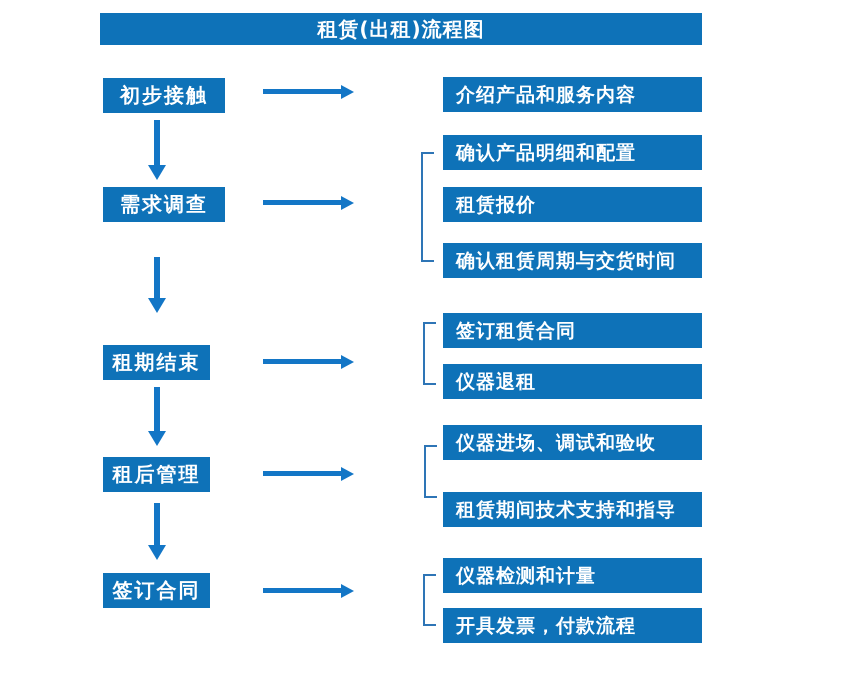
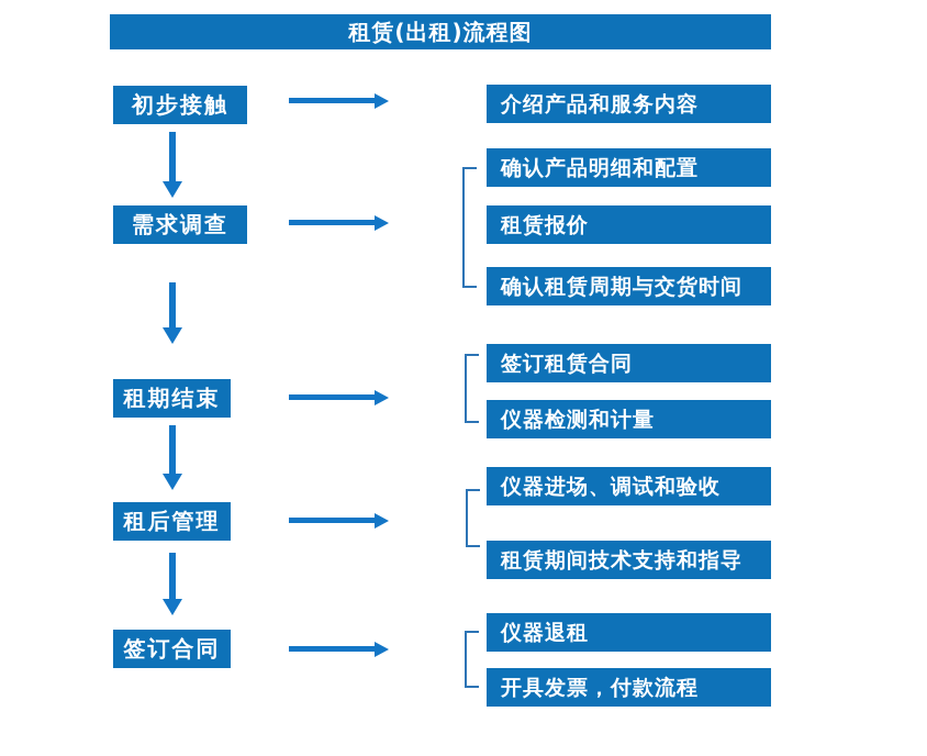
  租赁(出租)流程图
  初步接触
  需求调查
  租期结束
  租后管理
  签订合同
  介绍产品和服务内容
  确认产品明细和配置
  租赁报价
  确认租赁周期与交货时间
  签订租赁合同
- 仪器退租
+ 仪器检测和计量
  仪器进场、调试和验收
  租赁期间技术支持和指导
- 仪器检测和计量
+ 仪器退租
  开具发票，付款流程
